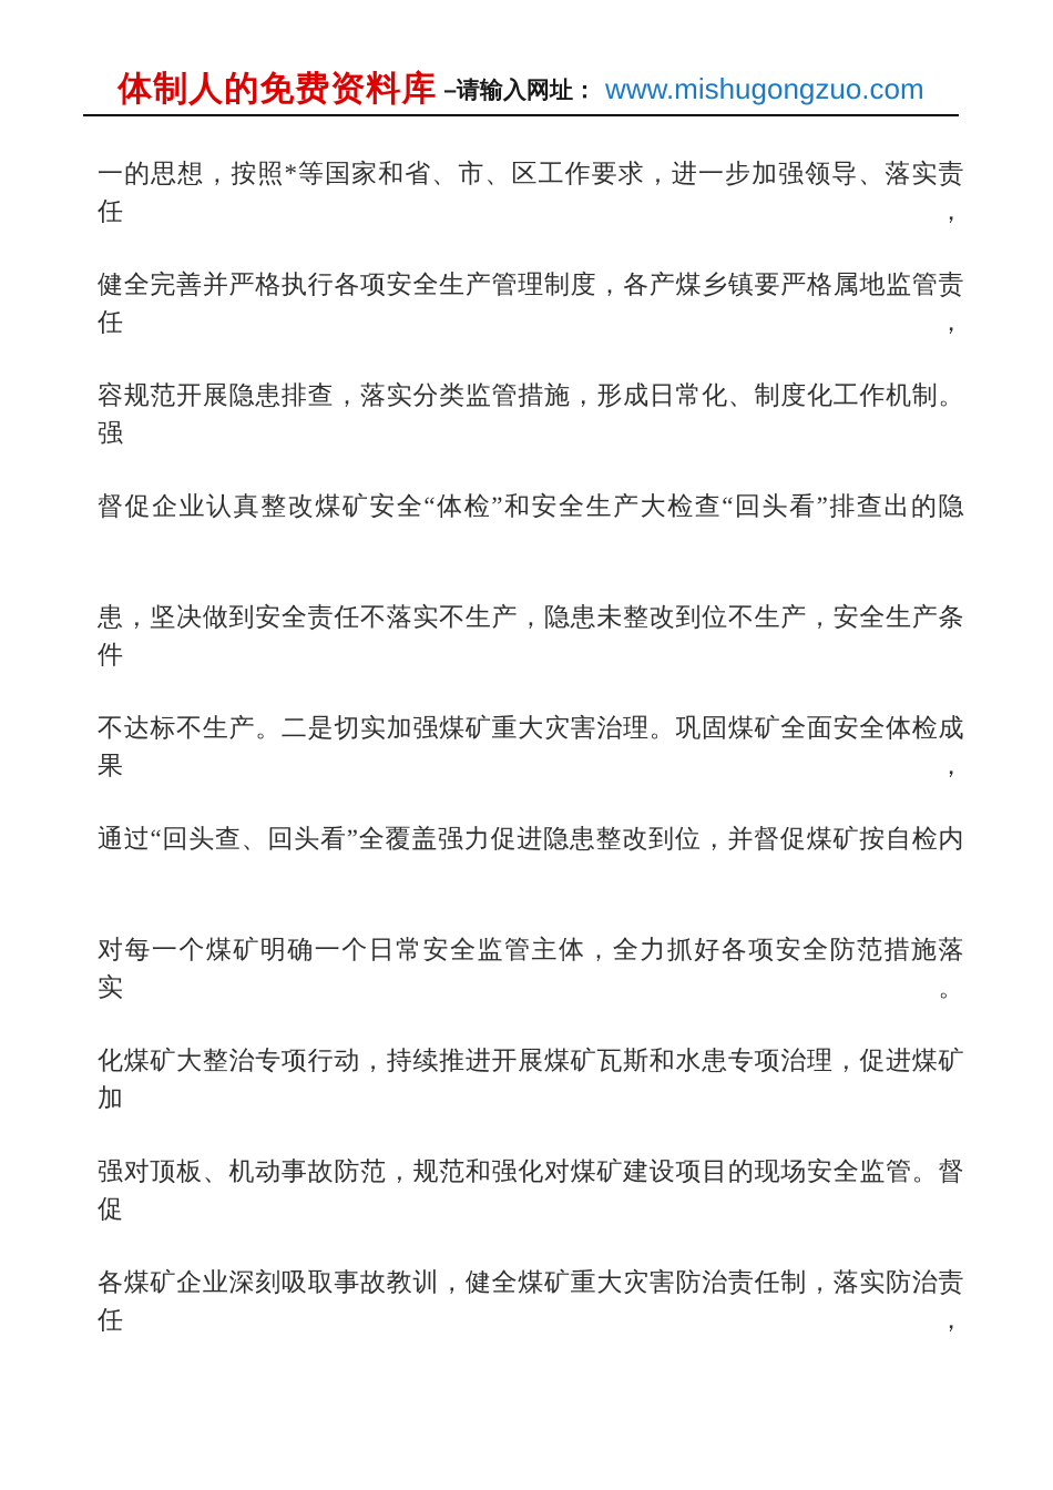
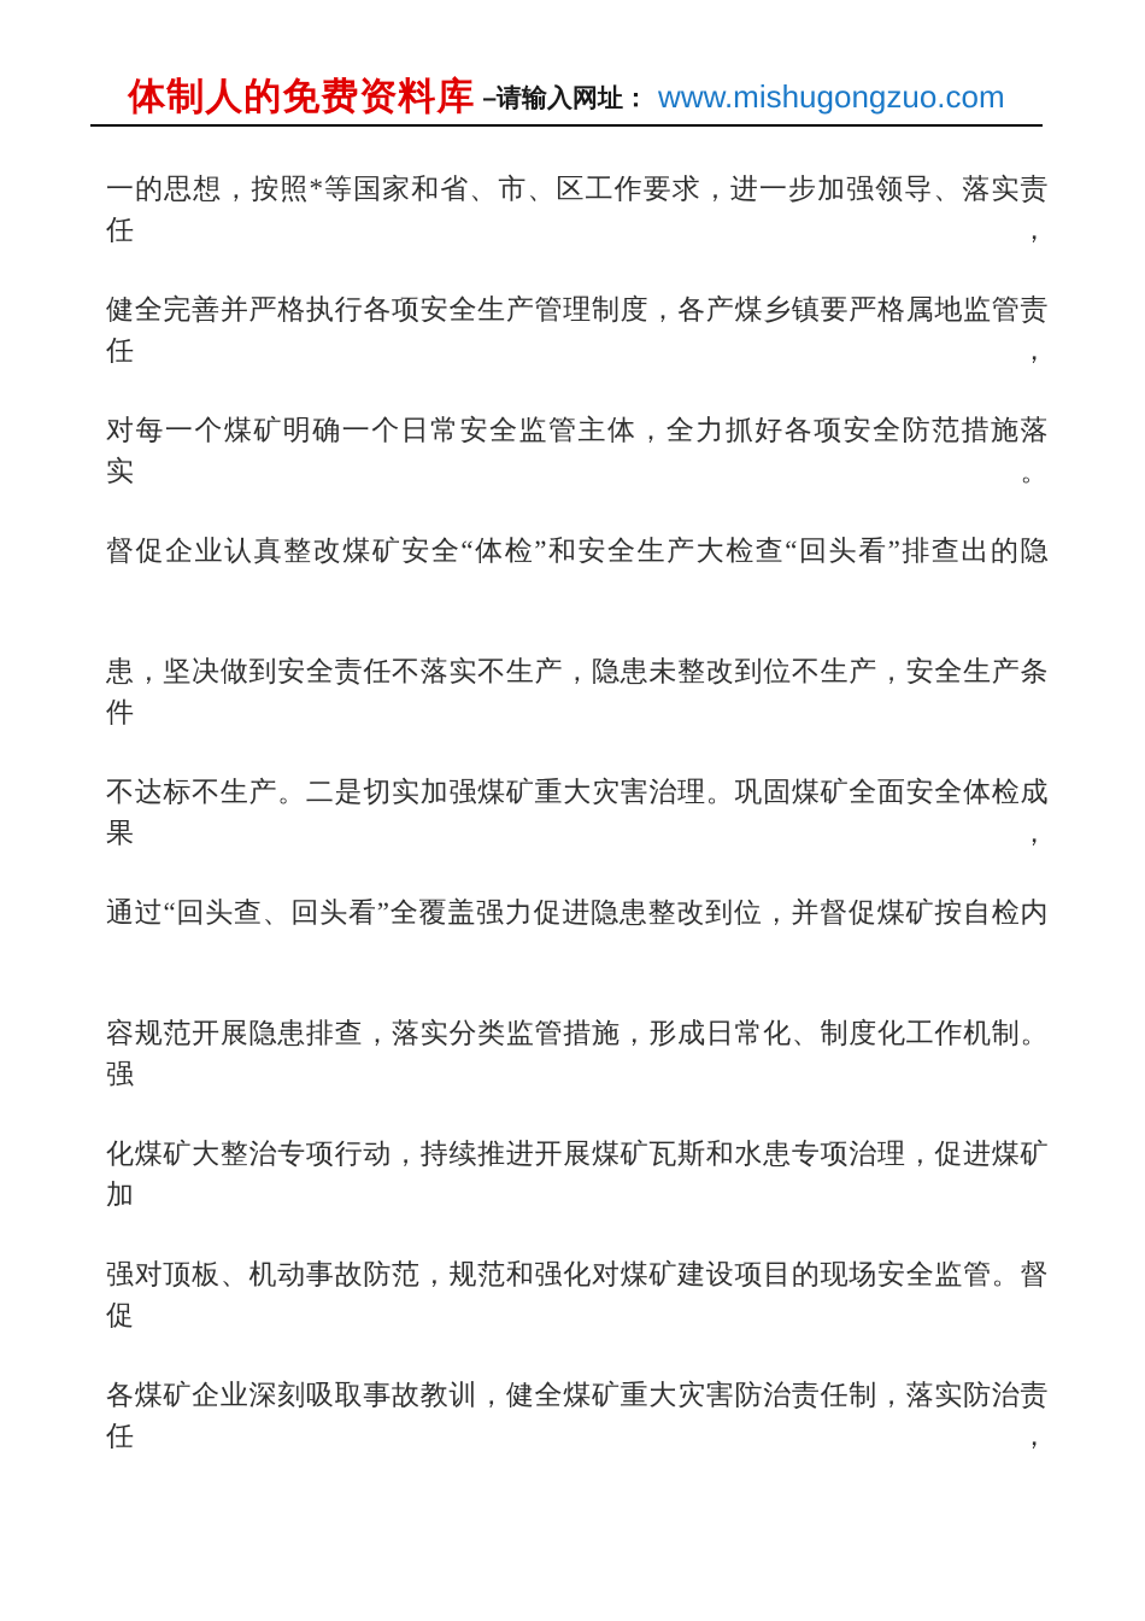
  体制人的免费资料库 –请输入网址： www.mishugongzuo.com
  一的思想，按照*等国家和省、市、区工作要求，进一步加强领导、落实责任，
  健全完善并严格执行各项安全生产管理制度，各产煤乡镇要严格属地监管责任，
- 容规范开展隐患排查，落实分类监管措施，形成日常化、制度化工作机制。强
+ 对每一个煤矿明确一个日常安全监管主体，全力抓好各项安全防范措施落实。
  督促企业认真整改煤矿安全“体检”和安全生产大检查“回头看”排查出的隐
  患，坚决做到安全责任不落实不生产，隐患未整改到位不生产，安全生产条件
  不达标不生产。二是切实加强煤矿重大灾害治理。巩固煤矿全面安全体检成果，
  通过“回头查、回头看”全覆盖强力促进隐患整改到位，并督促煤矿按自检内
- 对每一个煤矿明确一个日常安全监管主体，全力抓好各项安全防范措施落实。
+ 容规范开展隐患排查，落实分类监管措施，形成日常化、制度化工作机制。强
  化煤矿大整治专项行动，持续推进开展煤矿瓦斯和水患专项治理，促进煤矿加
  强对顶板、机动事故防范，规范和强化对煤矿建设项目的现场安全监管。督促
  各煤矿企业深刻吸取事故教训，健全煤矿重大灾害防治责任制，落实防治责任，
